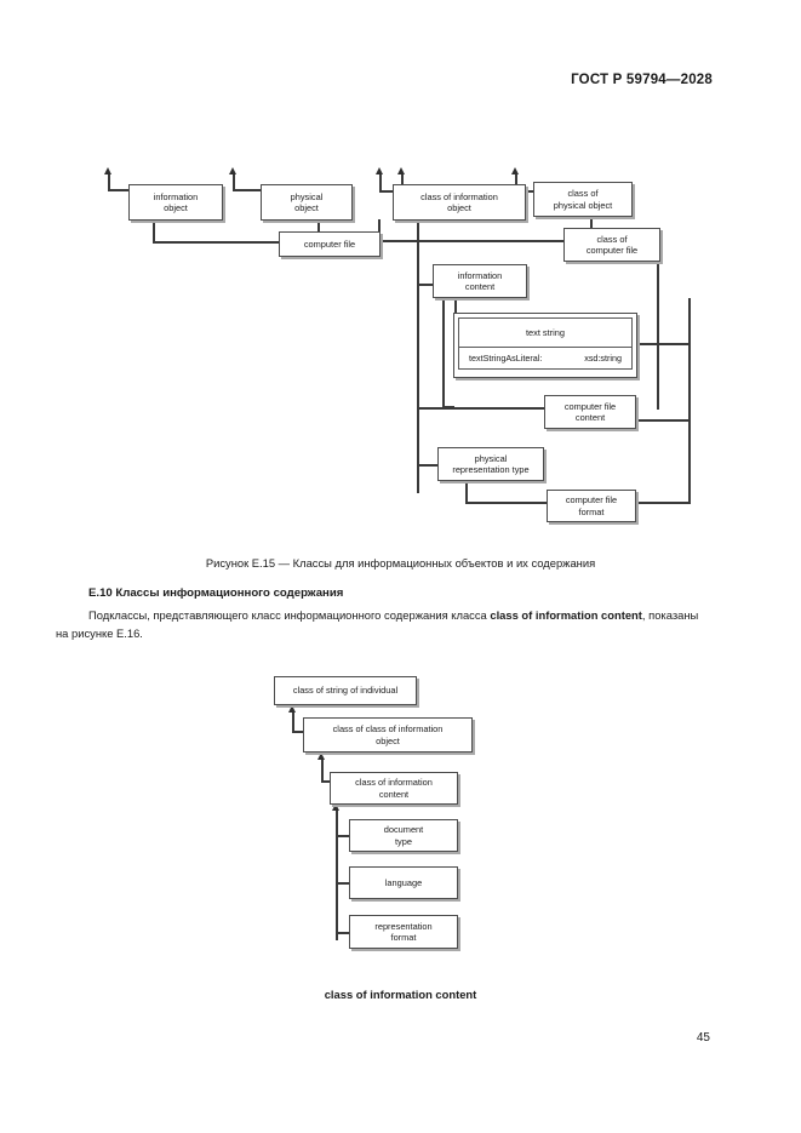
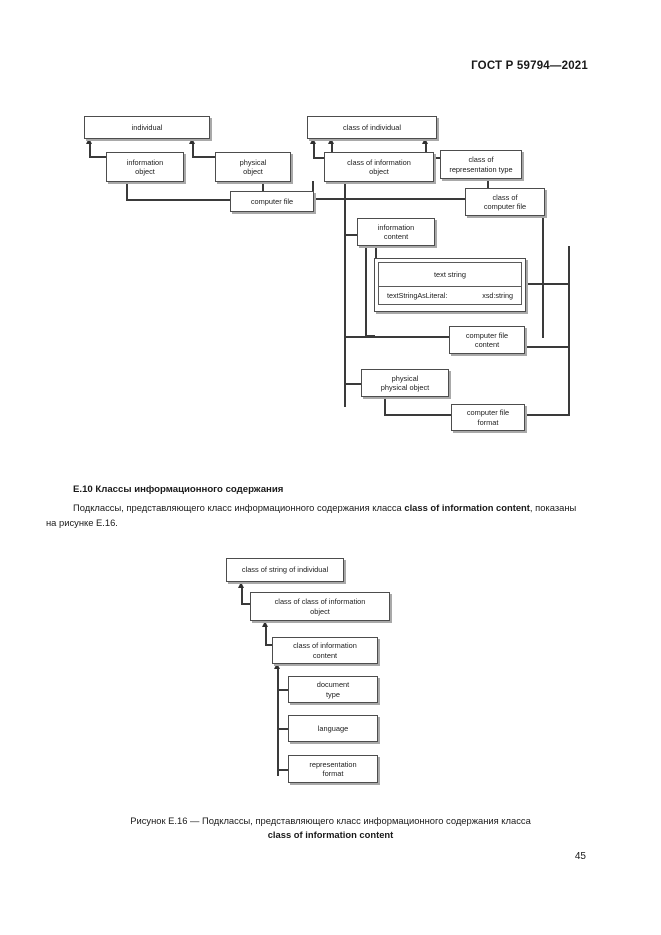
- ГОСТ Р 59794—2028
+ ГОСТ Р 59794—2021
+ individual
  information
  object
  physical
  object
  computer file
+ class of individual
  class of information
  object
  class of
- physical object
+ representation type
  class of
  computer file
  information
  content
  text string
  textStringAsLiteral:
  xsd:string
  computer file
  content
  physical
- representation type
+ physical object
  computer file
  format
- Рисунок Е.15 — Классы для информационных объектов и их содержания
  Е.10 Классы информационного содержания
  Подклассы, представляющего класс информационного содержания класса class of information content, показаны на рисунке Е.16.
  class of string of individual
  class of class of information
  object
  class of information
  content
  document
  type
  language
  representation
  format
+ Рисунок Е.16 — Подклассы, представляющего класс информационного содержания класса
  class of information content
  45
